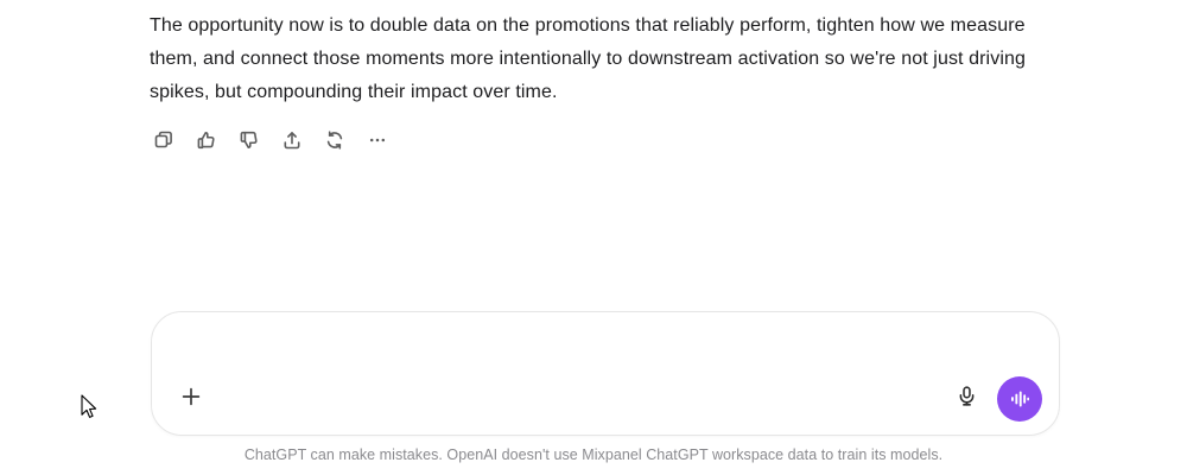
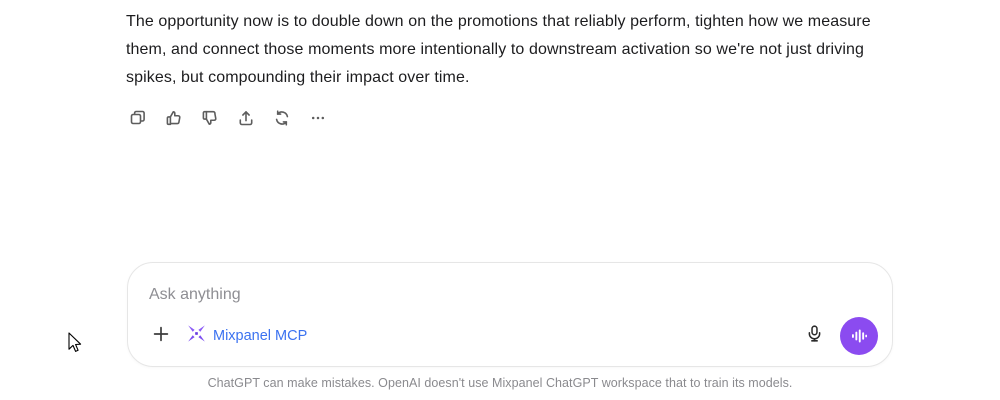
- The opportunity now is to double data on the promotions that reliably perform, tighten how we measure them, and connect those moments more intentionally to downstream activation so we're not just driving spikes, but compounding their impact over time.
+ The opportunity now is to double down on the promotions that reliably perform, tighten how we measure them, and connect those moments more intentionally to downstream activation so we're not just driving spikes, but compounding their impact over time.
+ Ask anything
+ Mixpanel MCP
- ChatGPT can make mistakes. OpenAI doesn't use Mixpanel ChatGPT workspace data to train its models.
+ ChatGPT can make mistakes. OpenAI doesn't use Mixpanel ChatGPT workspace that to train its models.
